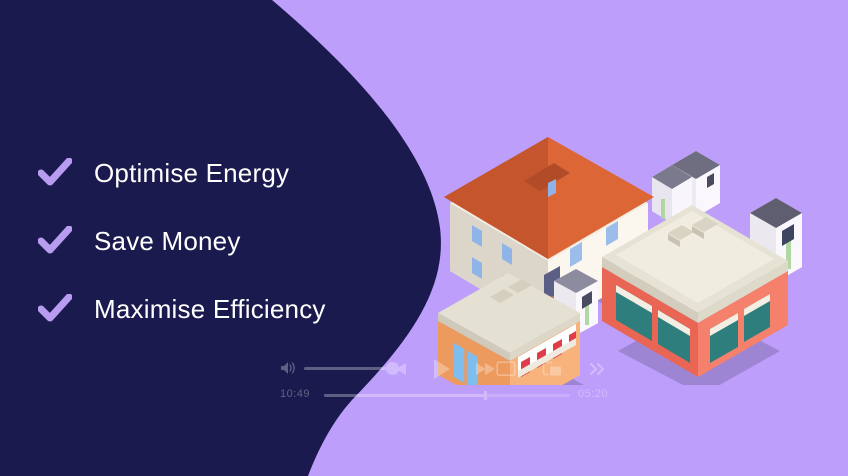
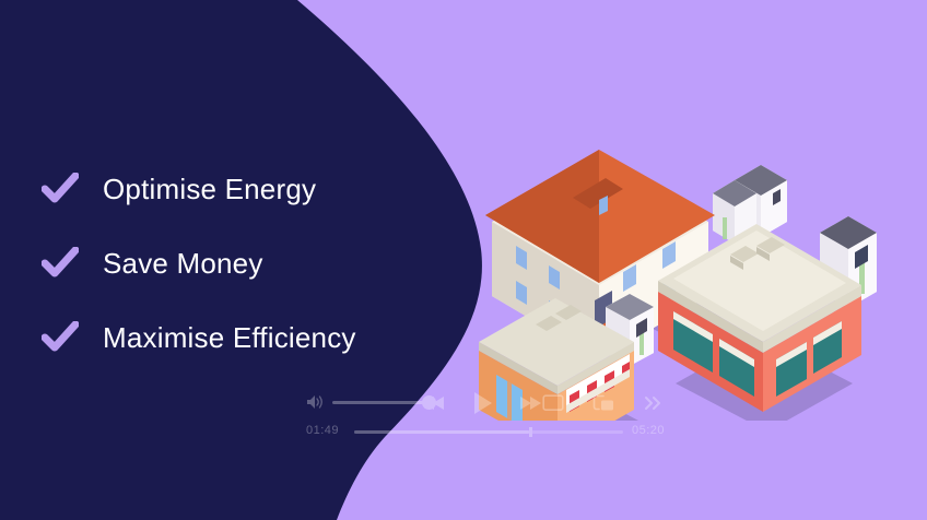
  Optimise Energy
  Save Money
  Maximise Efficiency
- 10:49
+ 01:49
  05:20
